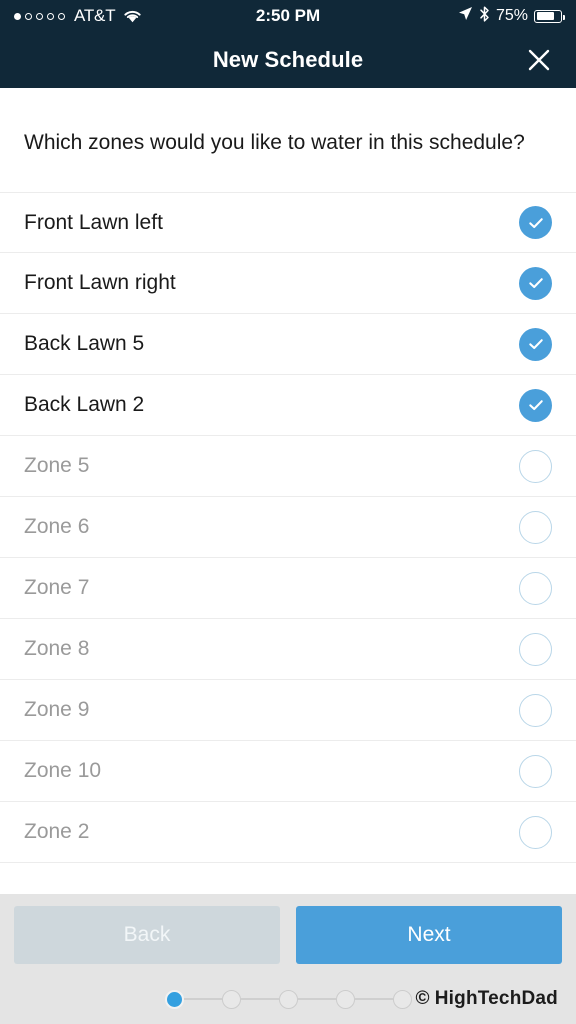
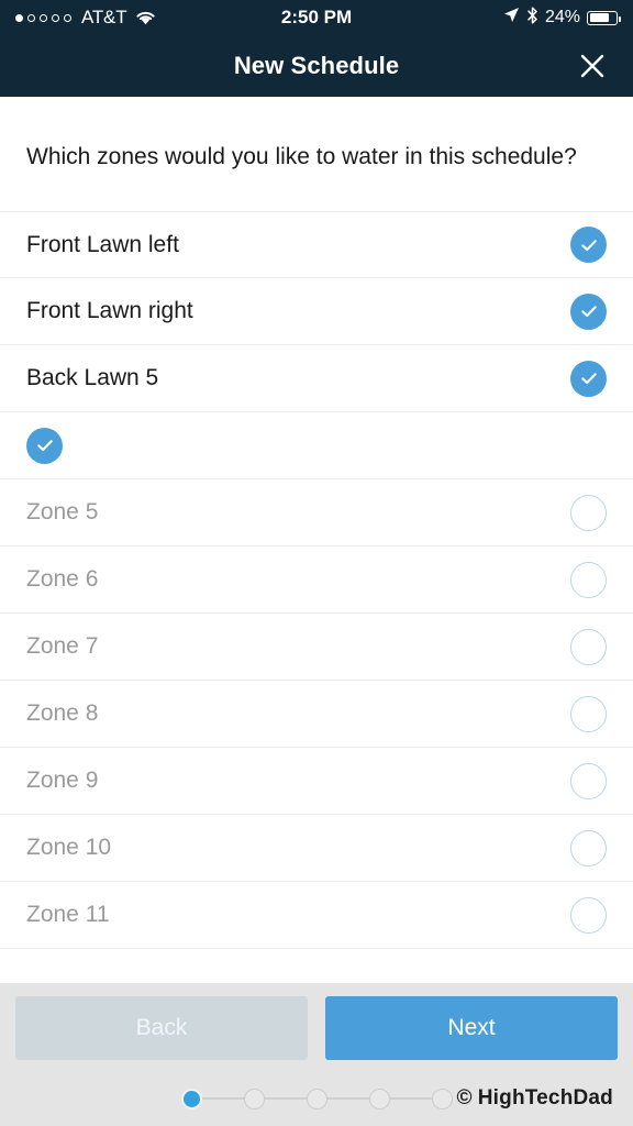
  AT&T
  2:50 PM
- 75%
+ 24%
  New Schedule
  Which zones would you like to water in this schedule?
  Front Lawn left
  Front Lawn right
  Back Lawn 5
- Back Lawn 2
  Zone 5
  Zone 6
  Zone 7
  Zone 8
  Zone 9
  Zone 10
- Zone 2
+ Zone 11
  Back
  Next
  ©
  HighTechDad
